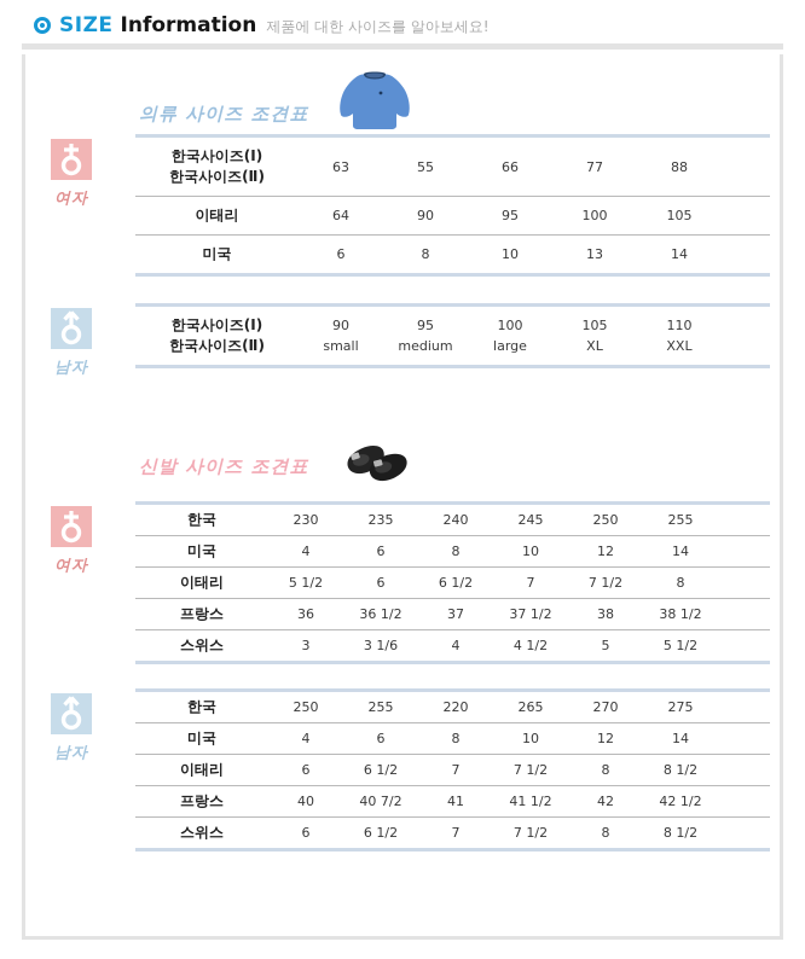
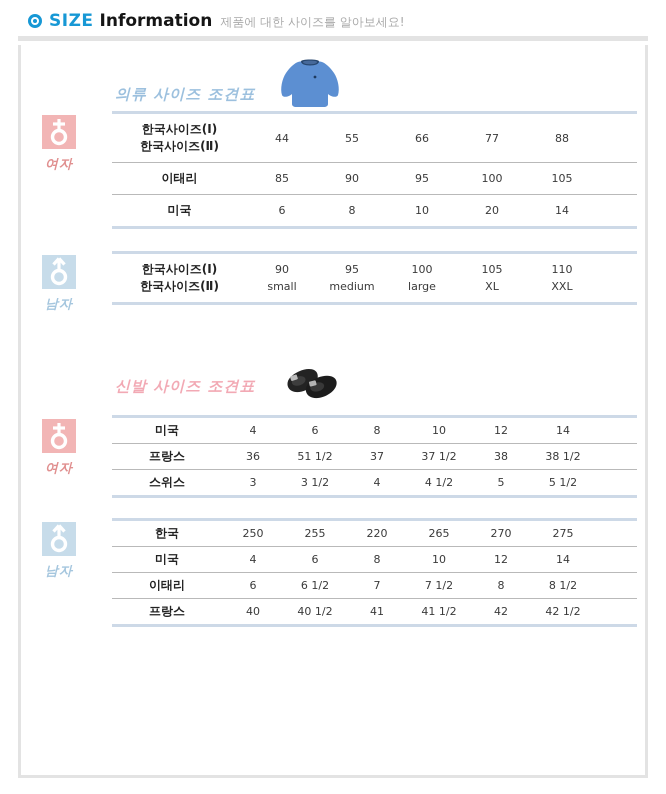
  SIZE
  Information
  제품에 대한 사이즈를 알아보세요!
  의류 사이즈 조견표
  여자
- 한국사이즈(Ⅰ)한국사이즈(Ⅱ)	63	55	66	77	88
+ 한국사이즈(Ⅰ)한국사이즈(Ⅱ)	44	55	66	77	88
- 이태리	64	90	95	100	105
+ 이태리	85	90	95	100	105
- 미국	6	8	10	13	14
+ 미국	6	8	10	20	14
  남자
  한국사이즈(Ⅰ)한국사이즈(Ⅱ)	90small	95medium	100large	105XL	110XXL
  신발 사이즈 조견표
  여자
- 한국	230	235	240	245	250	255
  미국	4	6	8	10	12	14
- 이태리	5 1/2	6	6 1/2	7	7 1/2	8
- 프랑스	36	36 1/2	37	37 1/2	38	38 1/2
+ 프랑스	36	51 1/2	37	37 1/2	38	38 1/2
- 스위스	3	3 1/6	4	4 1/2	5	5 1/2
+ 스위스	3	3 1/2	4	4 1/2	5	5 1/2
  남자
  한국	250	255	220	265	270	275
  미국	4	6	8	10	12	14
  이태리	6	6 1/2	7	7 1/2	8	8 1/2
- 프랑스	40	40 7/2	41	41 1/2	42	42 1/2
+ 프랑스	40	40 1/2	41	41 1/2	42	42 1/2
- 스위스	6	6 1/2	7	7 1/2	8	8 1/2
